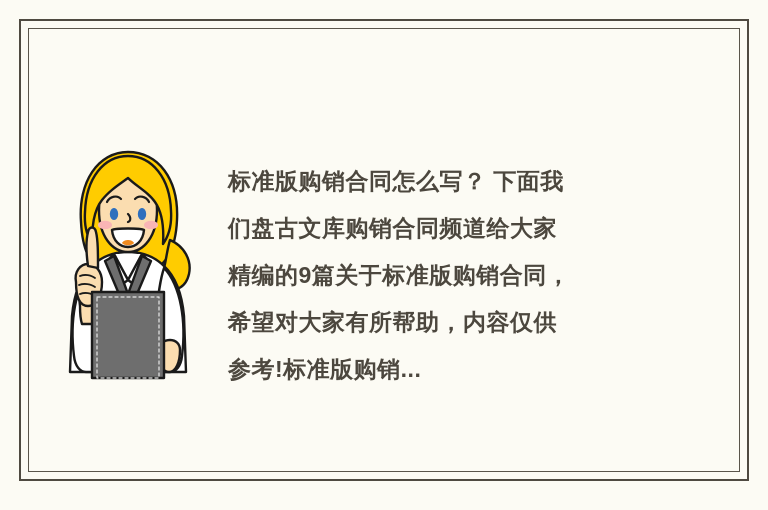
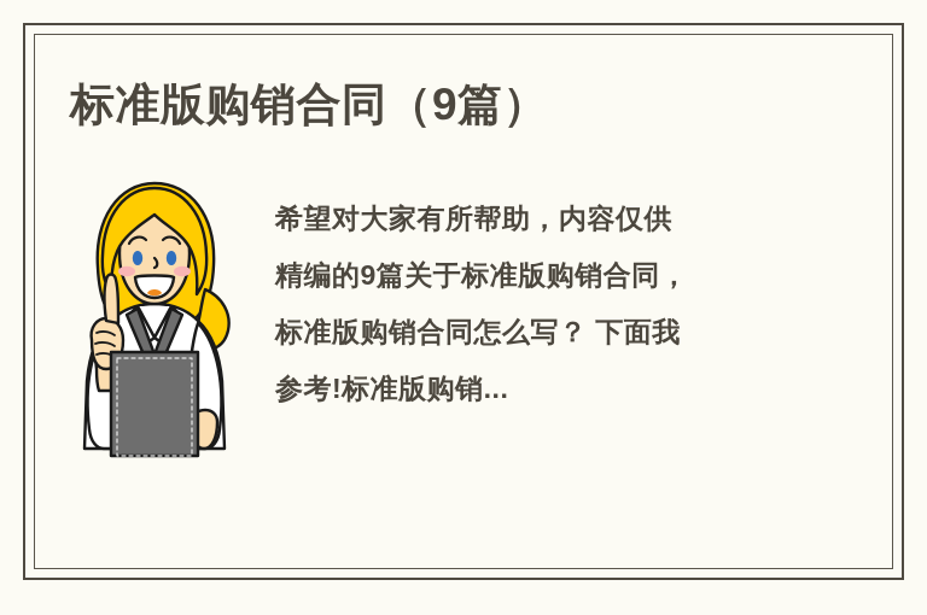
+ 标准版购销合同（9篇）
- 标准版购销合同怎么写？ 下面我
+ 希望对大家有所帮助，内容仅供
- 们盘古文库购销合同频道给大家
  精编的9篇关于标准版购销合同，
- 希望对大家有所帮助，内容仅供
+ 标准版购销合同怎么写？ 下面我
  参考!标准版购销...
